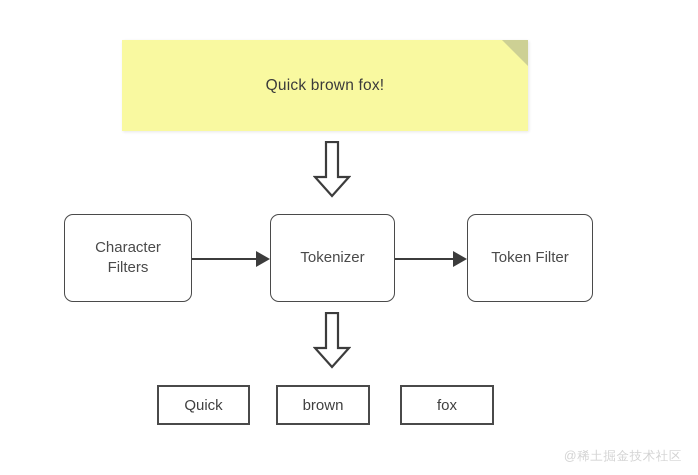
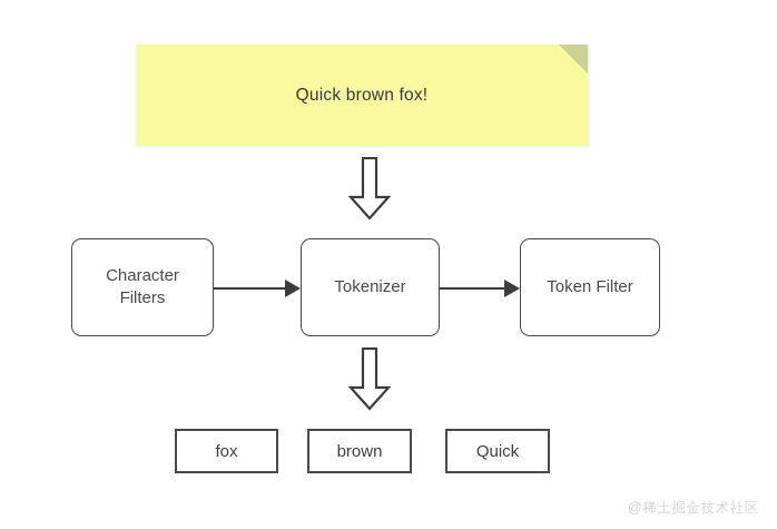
  Quick brown fox!
  Character
  Filters
  Tokenizer
  Token Filter
- Quick
+ fox
  brown
- fox
+ Quick
  @稀土掘金技术社区
